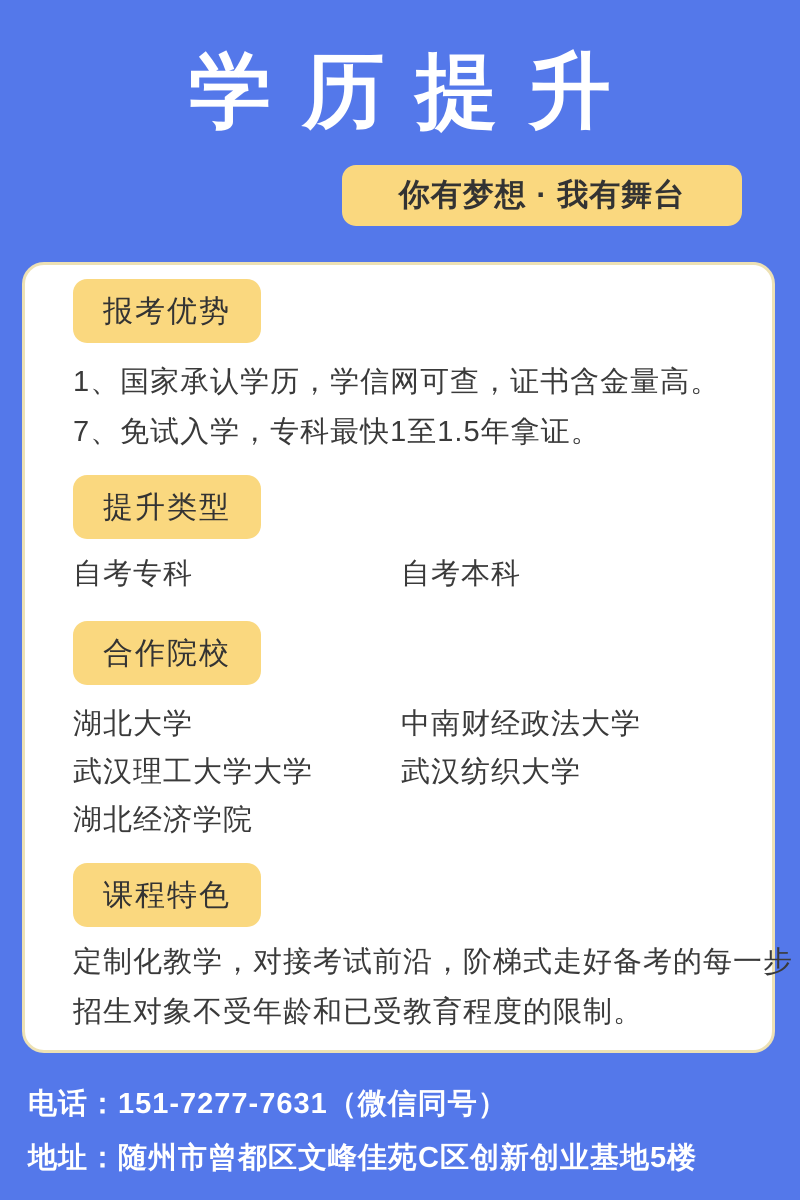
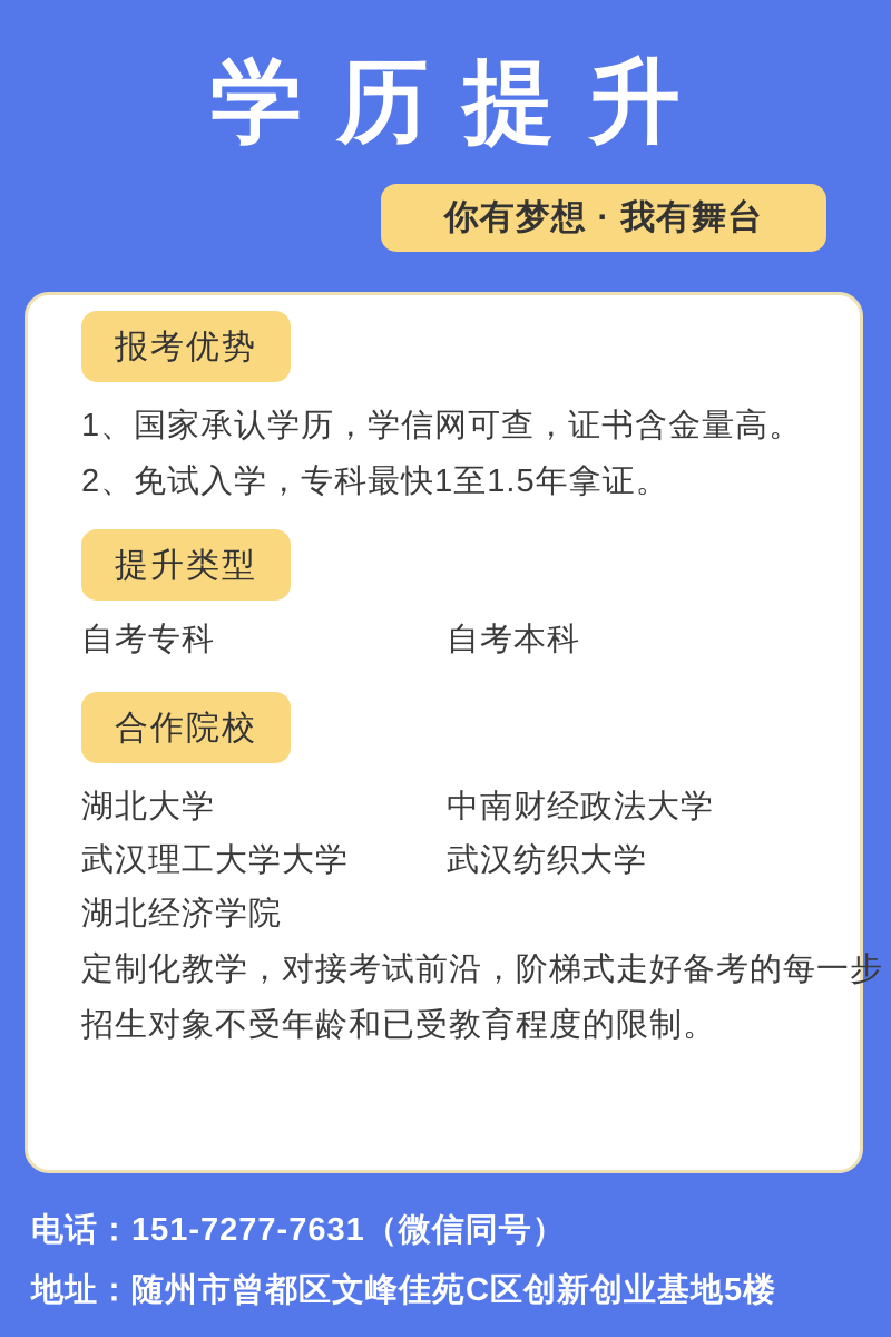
  学历提升
  你有梦想 · 我有舞台
  报考优势
  1、国家承认学历，学信网可查，证书含金量高。
- 7、免试入学，专科最快1至1.5年拿证。
+ 2、免试入学，专科最快1至1.5年拿证。
  提升类型
  自考专科
  自考本科
  合作院校
  湖北大学
  中南财经政法大学
  武汉理工大学大学
  武汉纺织大学
  湖北经济学院
- 课程特色
  定制化教学，对接考试前沿，阶梯式走好备考的每一步
  招生对象不受年龄和已受教育程度的限制。
  电话：151-7277-7631（微信同号）
  地址：随州市曾都区文峰佳苑C区创新创业基地5楼
